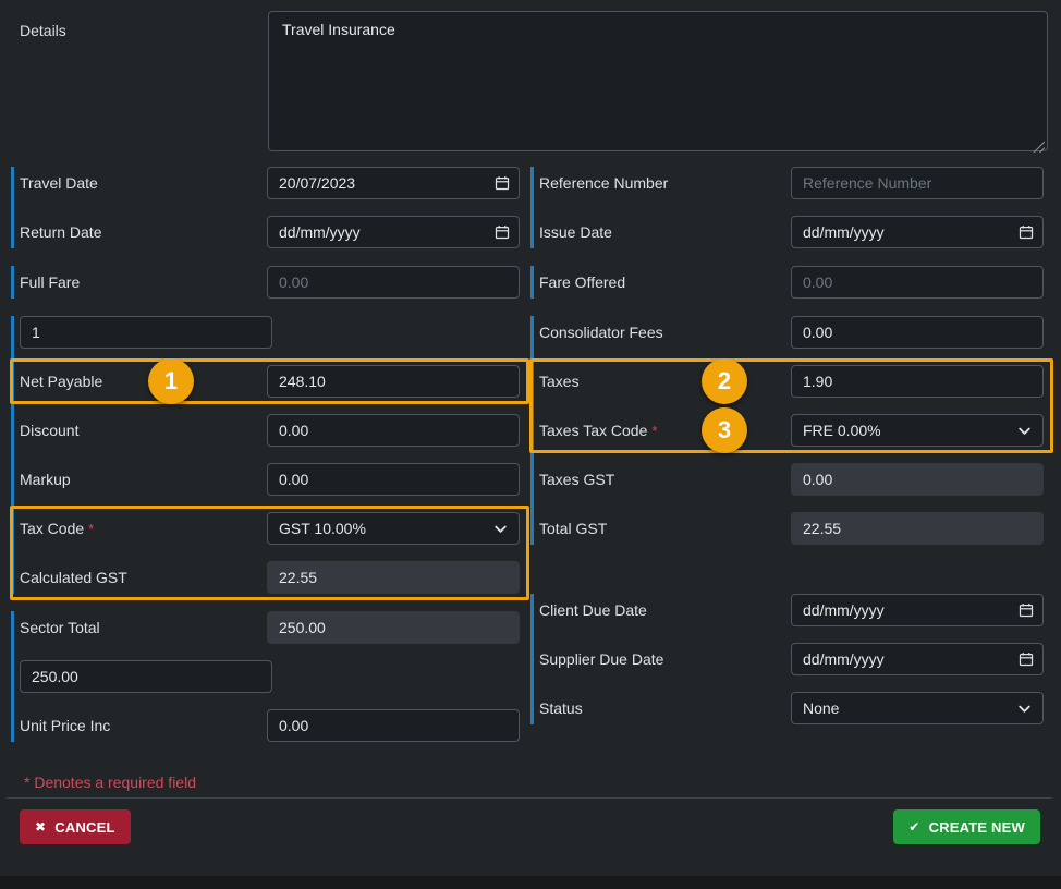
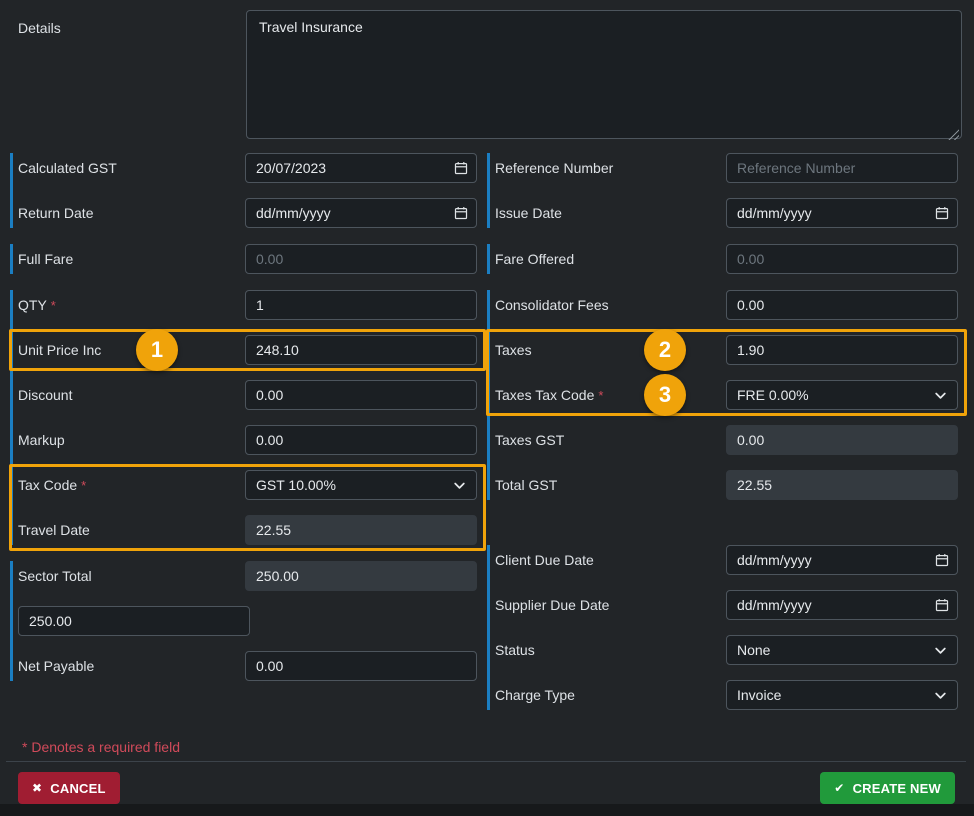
  Details
  Travel Insurance
- Travel Date
+ Calculated GST
  20/07/2023
  Return Date
  dd/mm/yyyy
  Full Fare
  0.00
+ QTY *
  1
- Net Payable
+ Unit Price Inc
  248.10
  1
  Discount
  0.00
  Markup
  0.00
  Tax Code *
  GST 10.00%
- Calculated GST
+ Travel Date
  22.55
  Sector Total
  250.00
  250.00
- Unit Price Inc
+ Net Payable
  0.00
  Reference Number
  Reference Number
  Issue Date
  dd/mm/yyyy
  Fare Offered
  0.00
  Consolidator Fees
  0.00
  Taxes
  1.90
  2
  Taxes Tax Code *
  FRE 0.00%
  3
  Taxes GST
  0.00
  Total GST
  22.55
  Client Due Date
  dd/mm/yyyy
  Supplier Due Date
  dd/mm/yyyy
  Status
  None
+ Charge Type
+ Invoice
  * Denotes a required field
  ✖
  CANCEL
  ✔
  CREATE NEW
